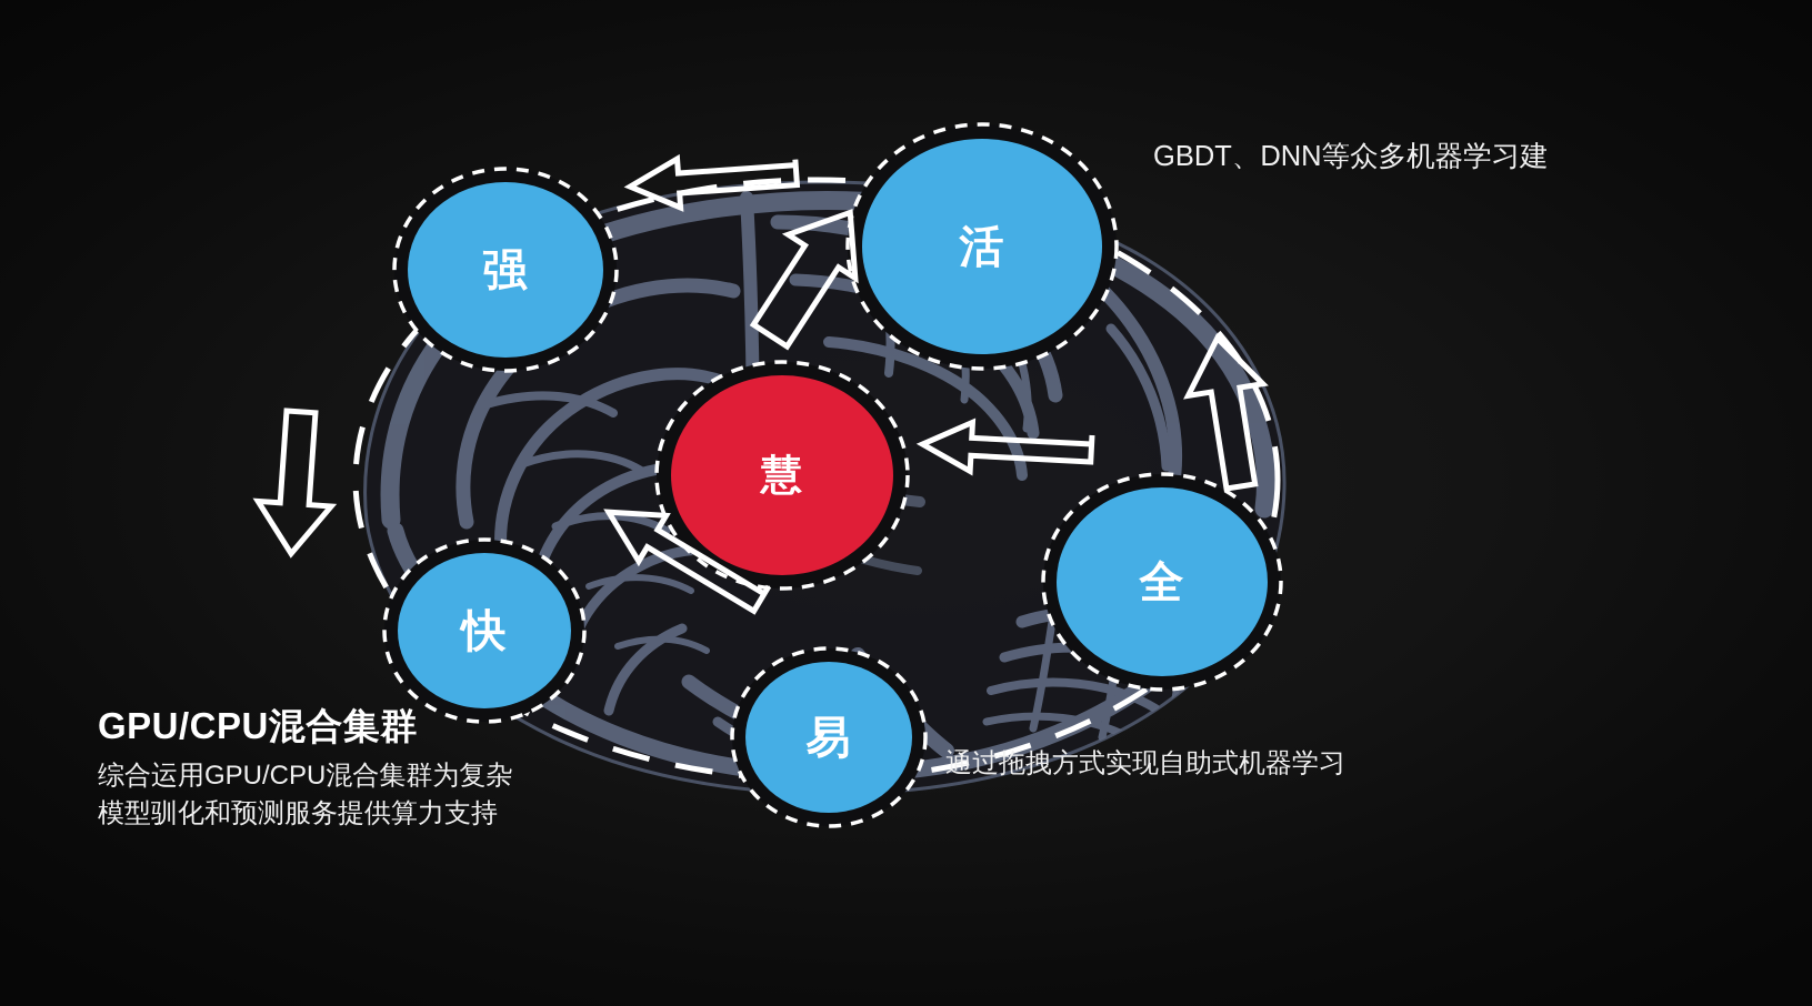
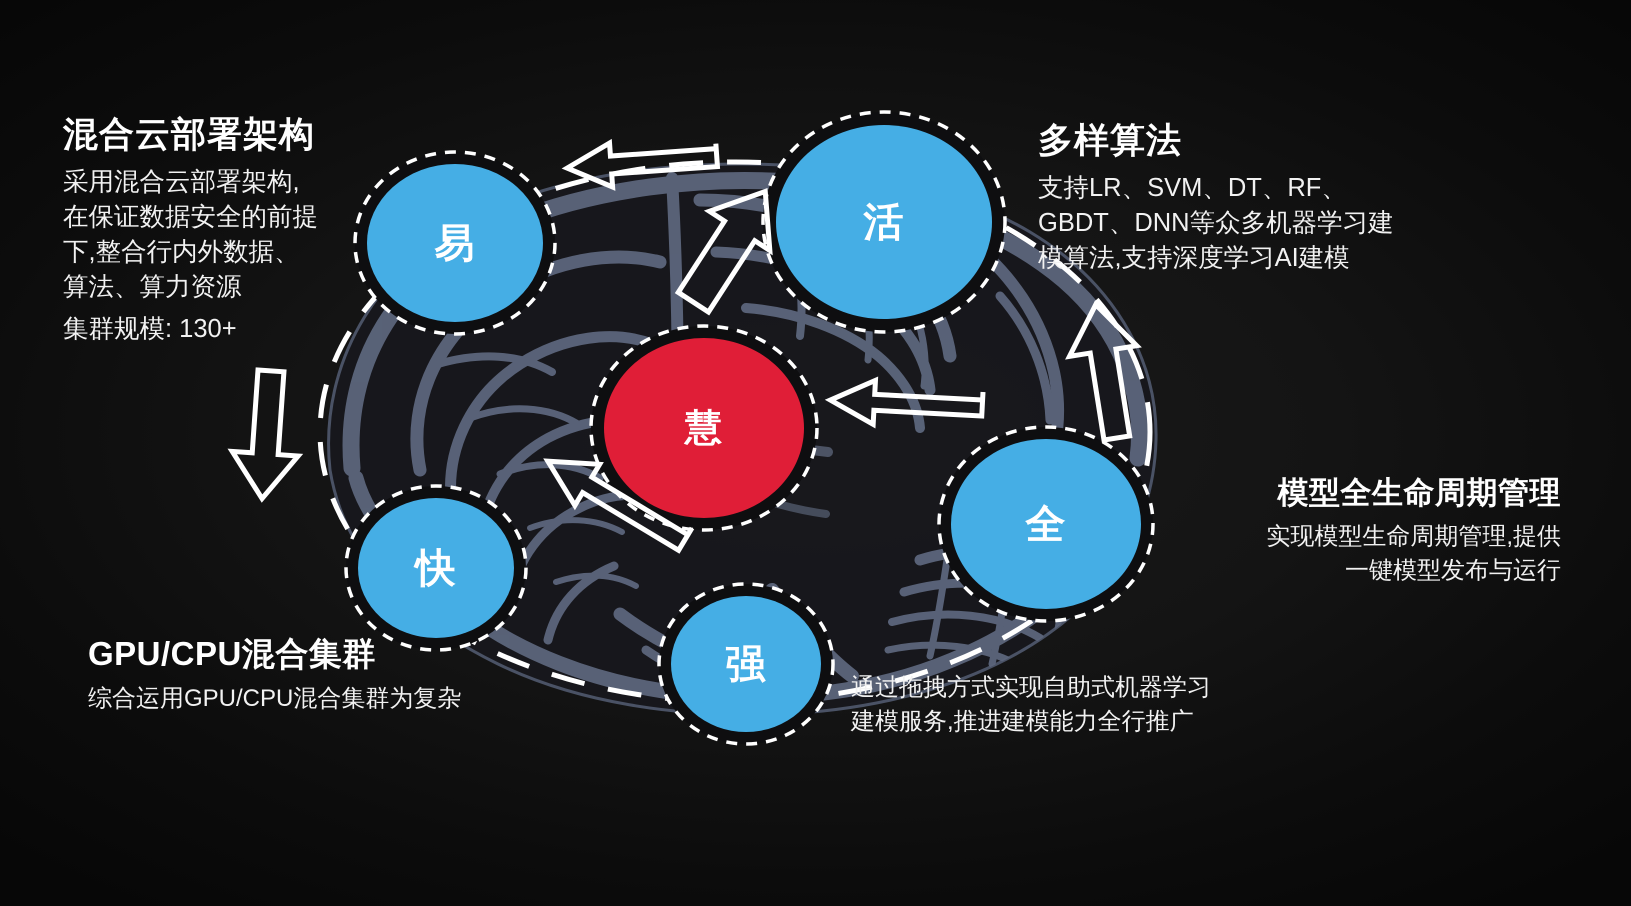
- 强
+ 易
  活
  慧
  全
  快
- 易
+ 强
+ 混合云部署架构
+ 采用混合云部署架构,
+ 在保证数据安全的前提
+ 下,整合行内外数据、
+ 算法、算力资源
+ 集群规模: 130+
+ 多样算法
+ 支持LR、SVM、DT、RF、
  GBDT、DNN等众多机器学习建
+ 模算法,支持深度学习AI建模
+ 模型全生命周期管理
+ 实现模型生命周期管理,提供
+ 一键模型发布与运行
  通过拖拽方式实现自助式机器学习
+ 建模服务,推进建模能力全行推广
  GPU/CPU混合集群
  综合运用GPU/CPU混合集群为复杂
- 模型驯化和预测服务提供算力支持
